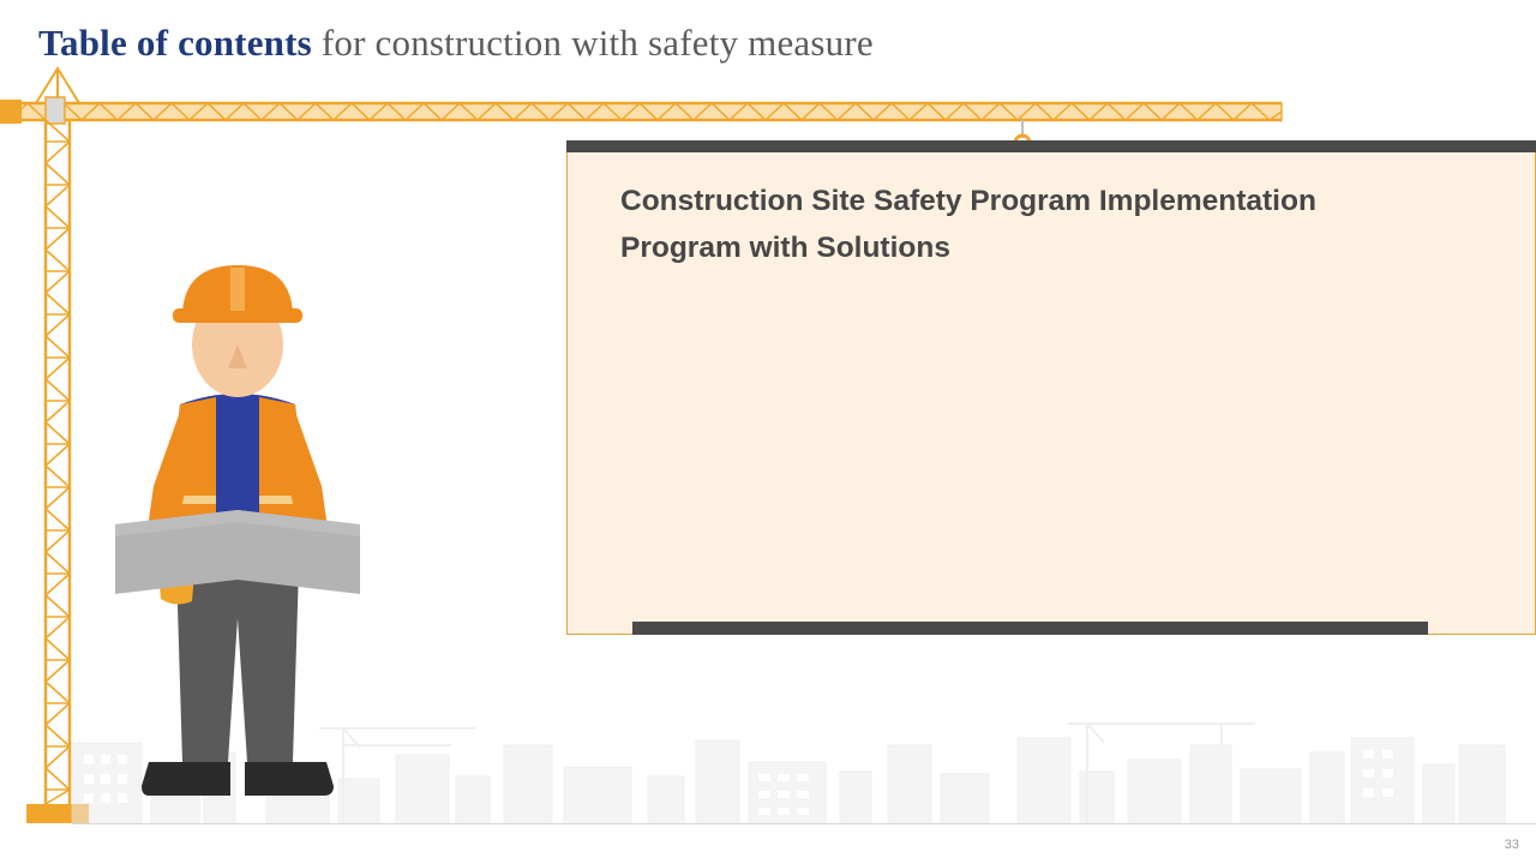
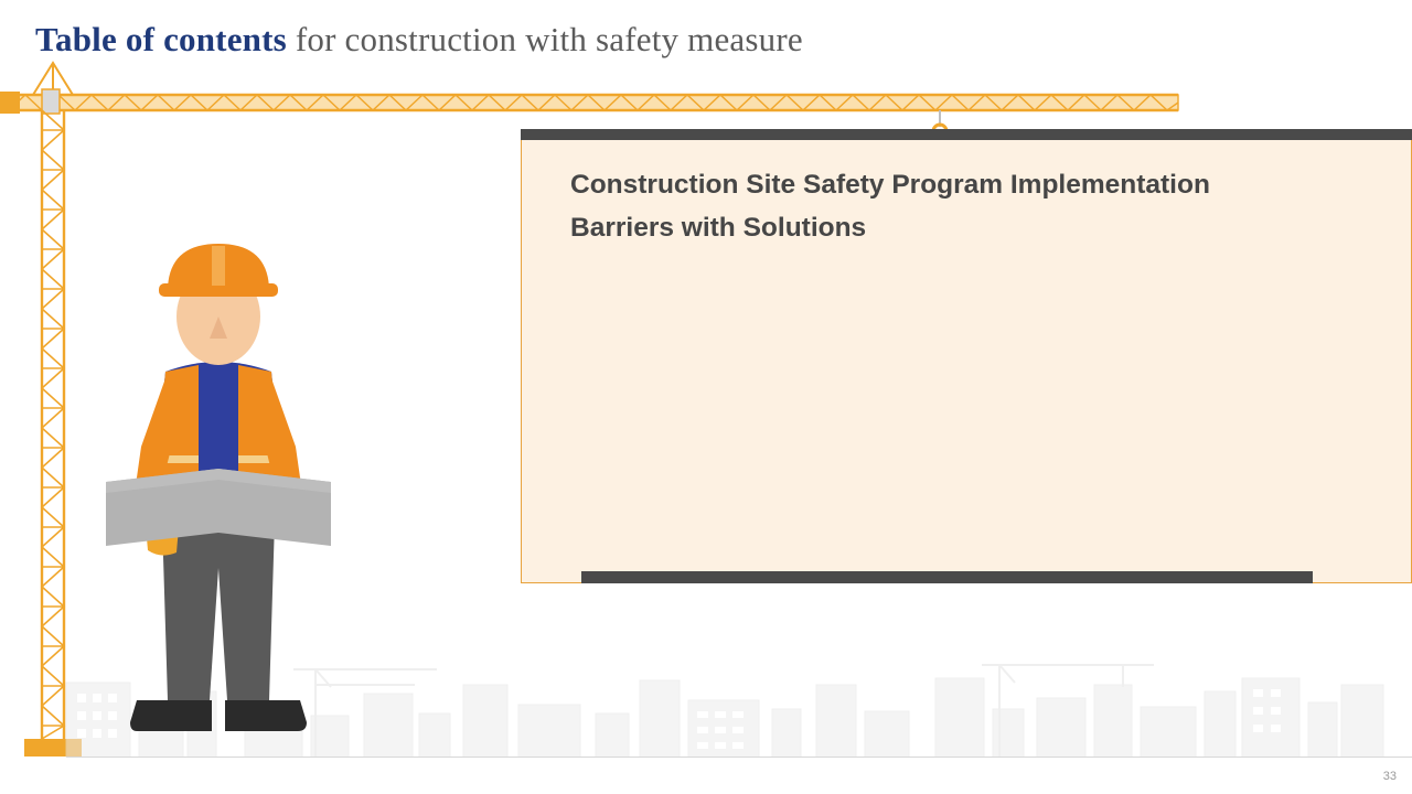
  Table of contents for construction with safety measure
- Construction Site Safety Program Implementation Program with Solutions
+ Construction Site Safety Program Implementation Barriers with Solutions
  33
